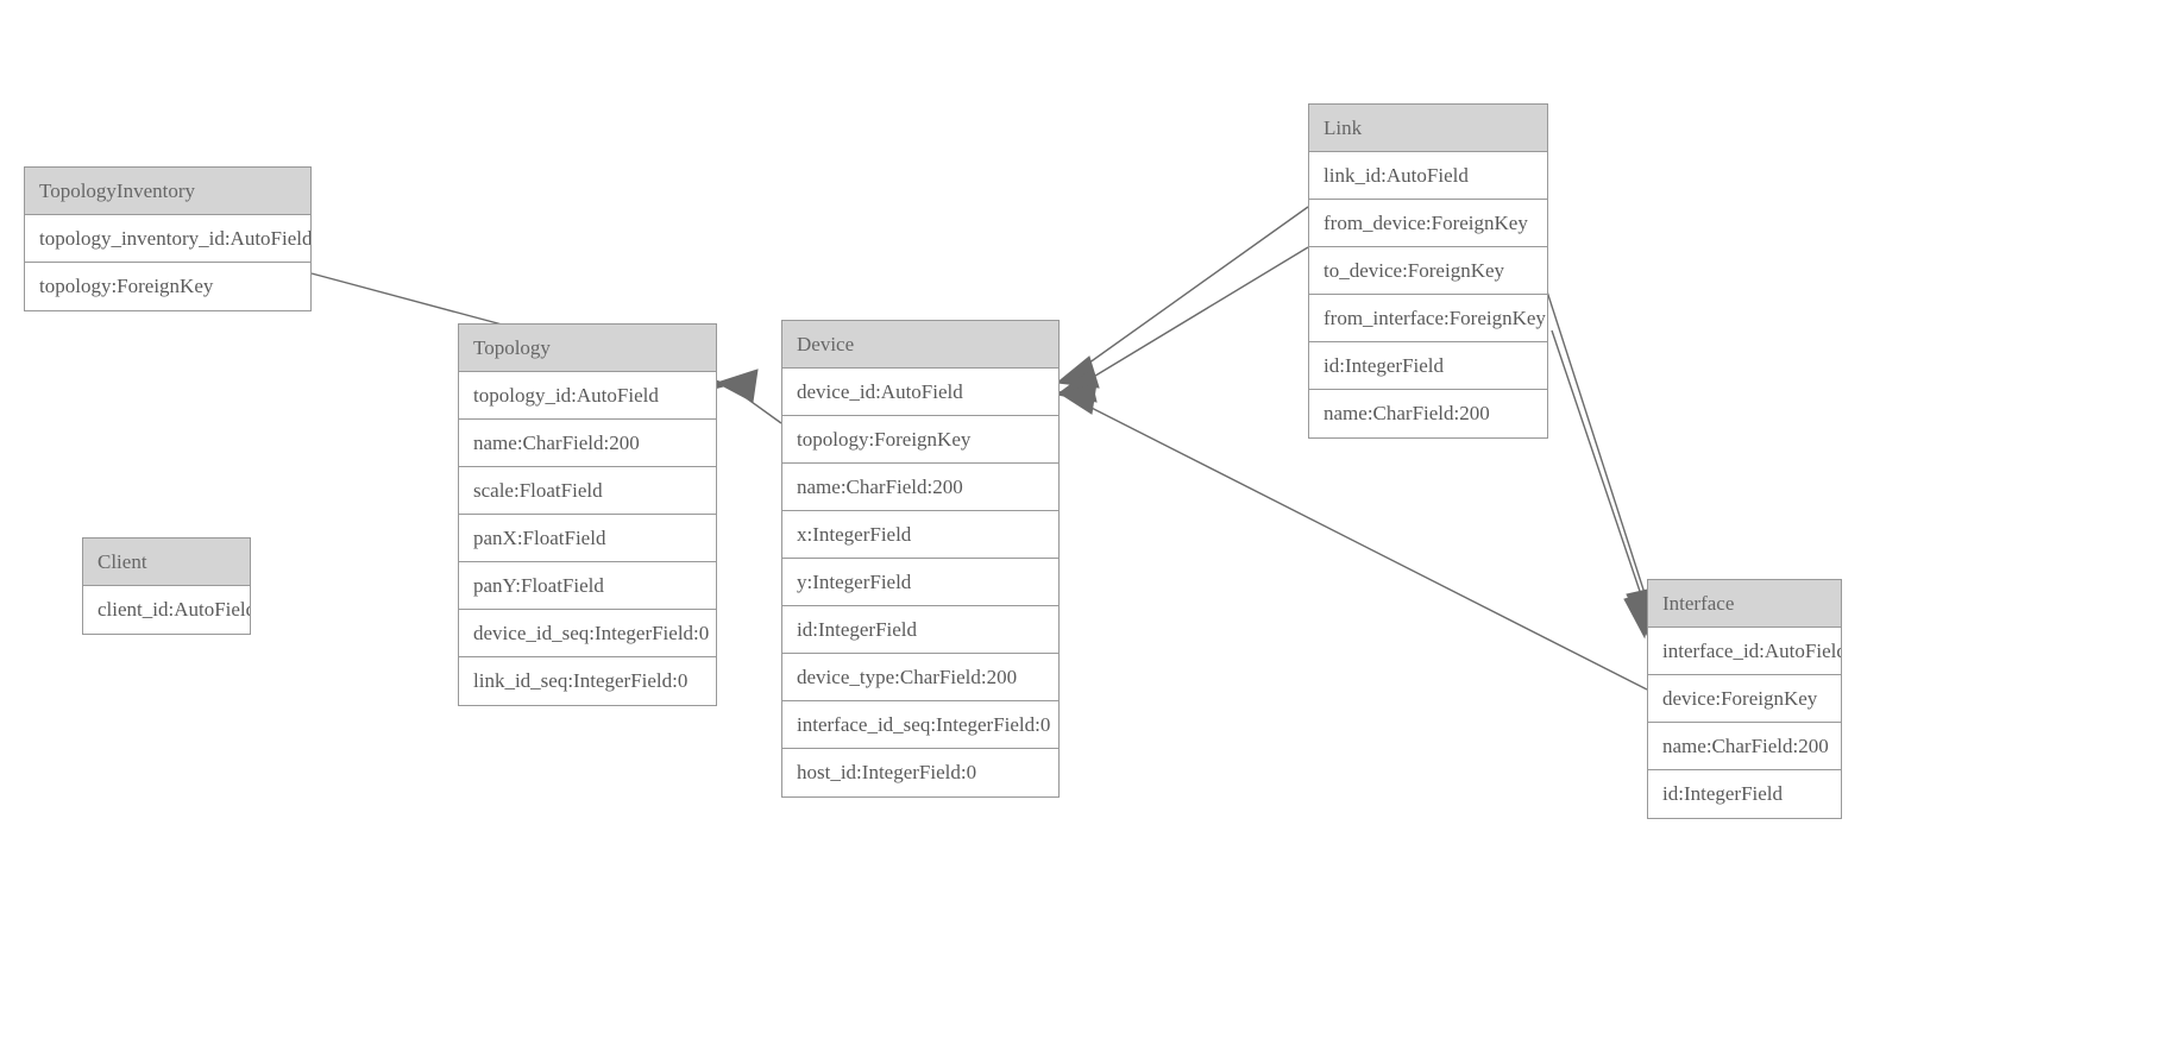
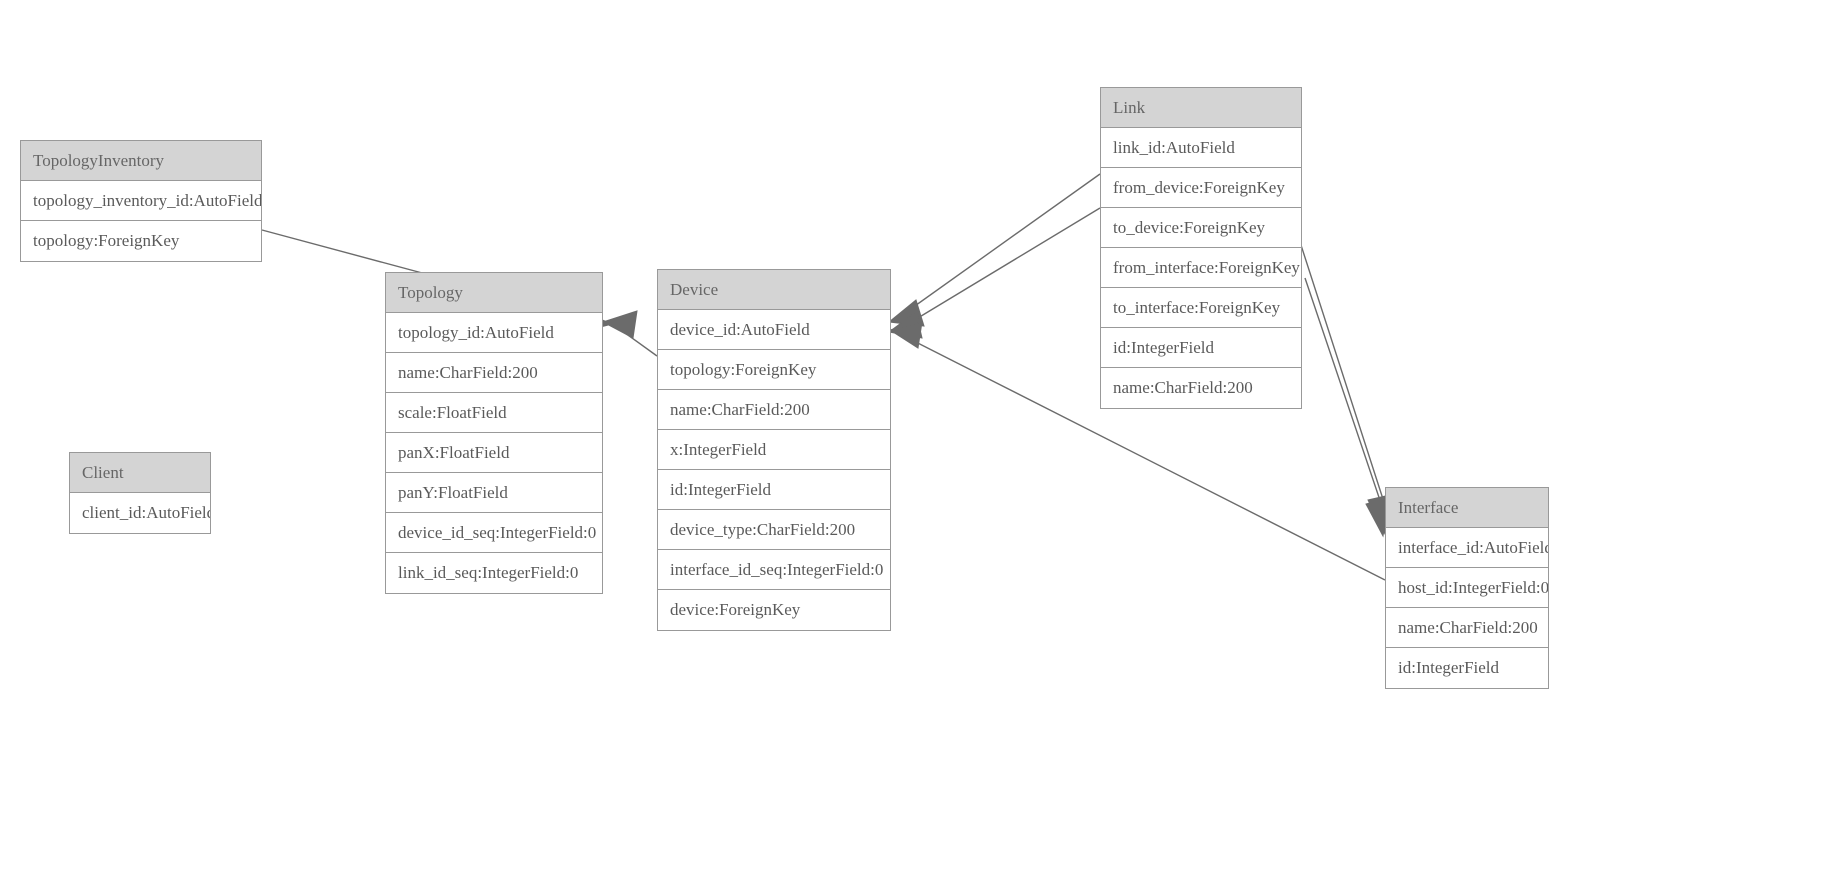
  TopologyInventory
  topology_inventory_id:AutoField
  topology:ForeignKey
  Topology
  topology_id:AutoField
  name:CharField:200
  scale:FloatField
  panX:FloatField
  panY:FloatField
  device_id_seq:IntegerField:0
  link_id_seq:IntegerField:0
  Client
  client_id:AutoFiel
  Device
  device_id:AutoField
  topology:ForeignKey
  name:CharField:200
  x:IntegerField
- y:IntegerField
  id:IntegerField
  device_type:CharField:200
  interface_id_seq:IntegerField:0
- host_id:IntegerField:0
+ device:ForeignKey
  Link
  link_id:AutoField
  from_device:ForeignKey
  to_device:ForeignKey
  from_interface:ForeignKey
+ to_interface:ForeignKey
  id:IntegerField
  name:CharField:200
  Interface
  interface_id:AutoFiel
- device:ForeignKey
+ host_id:IntegerField:0
  name:CharField:200
  id:IntegerField
